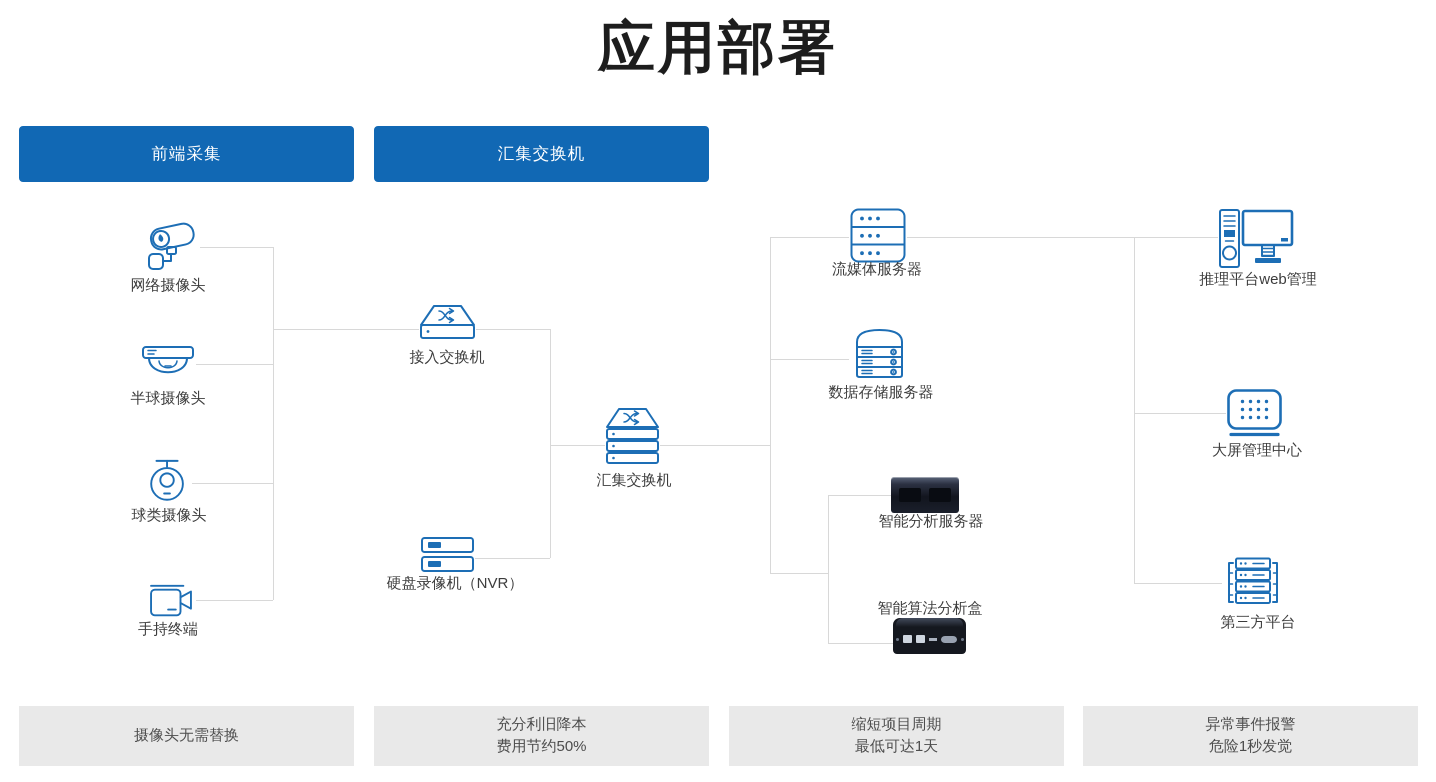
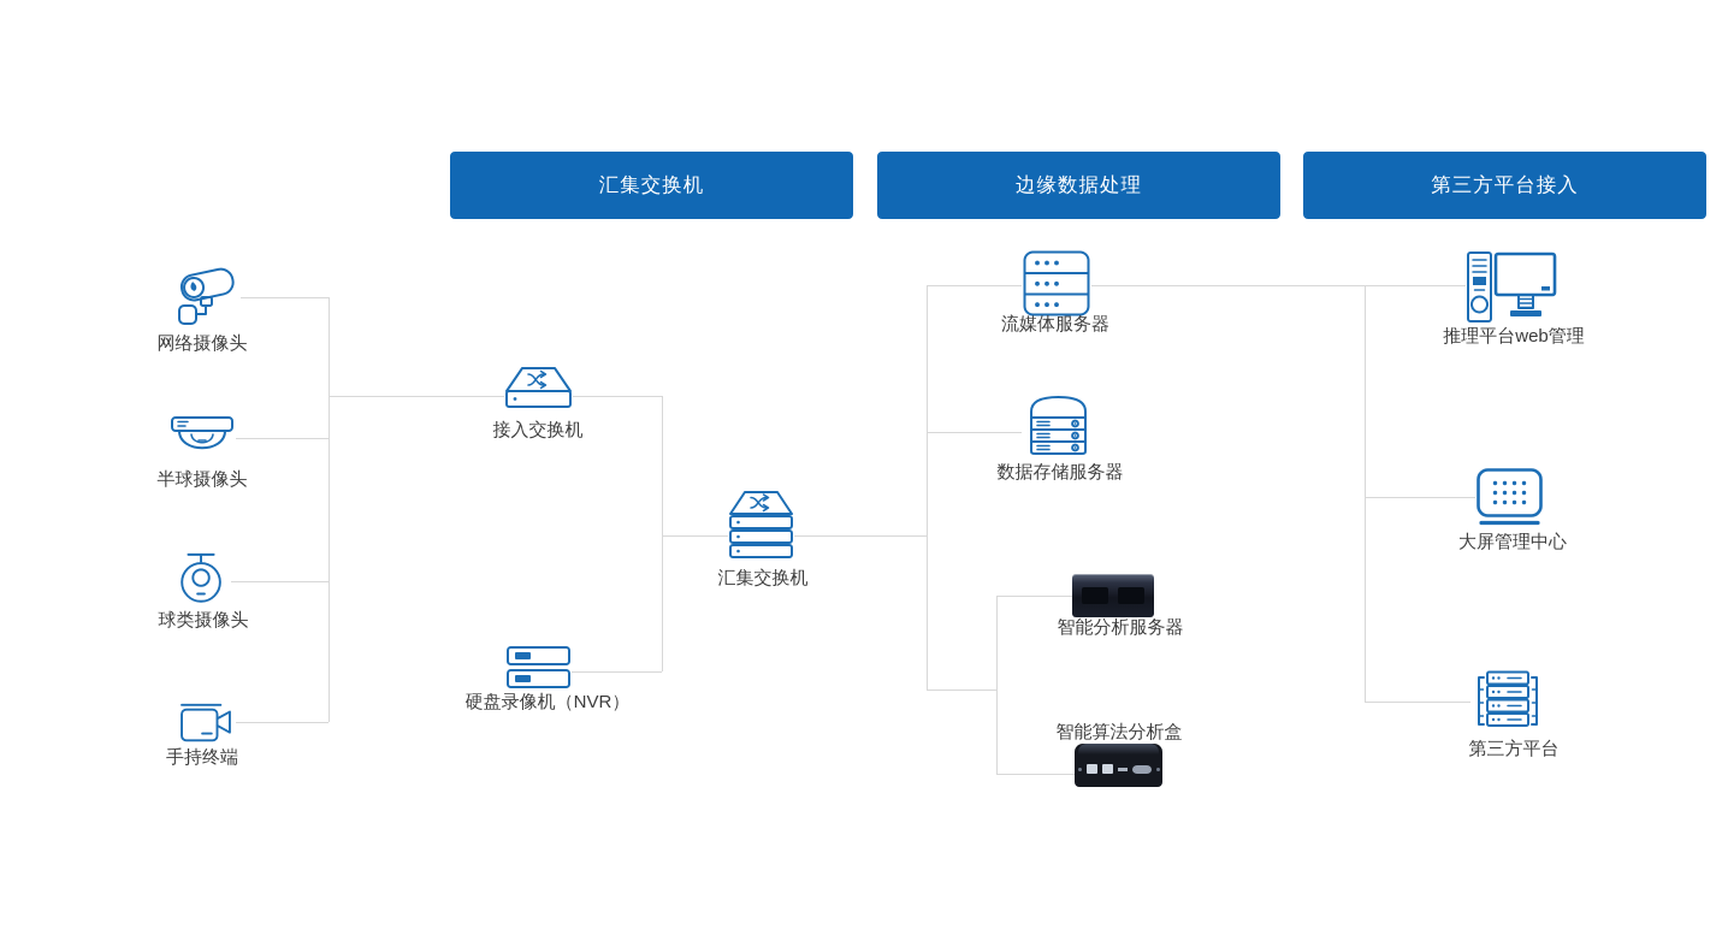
- 应用部署
- 前端采集
  汇集交换机
+ 边缘数据处理
+ 第三方平台接入
  网络摄像头
  半球摄像头
  球类摄像头
  手持终端
  接入交换机
  硬盘录像机（NVR）
  汇集交换机
  流媒体服务器
  数据存储服务器
  智能分析服务器
  智能算法分析盒
  推理平台web管理
  大屏管理中心
  第三方平台
- 摄像头无需替换
- 充分利旧降本
- 费用节约50%
- 缩短项目周期
- 最低可达1天
- 异常事件报警
- 危险1秒发觉
